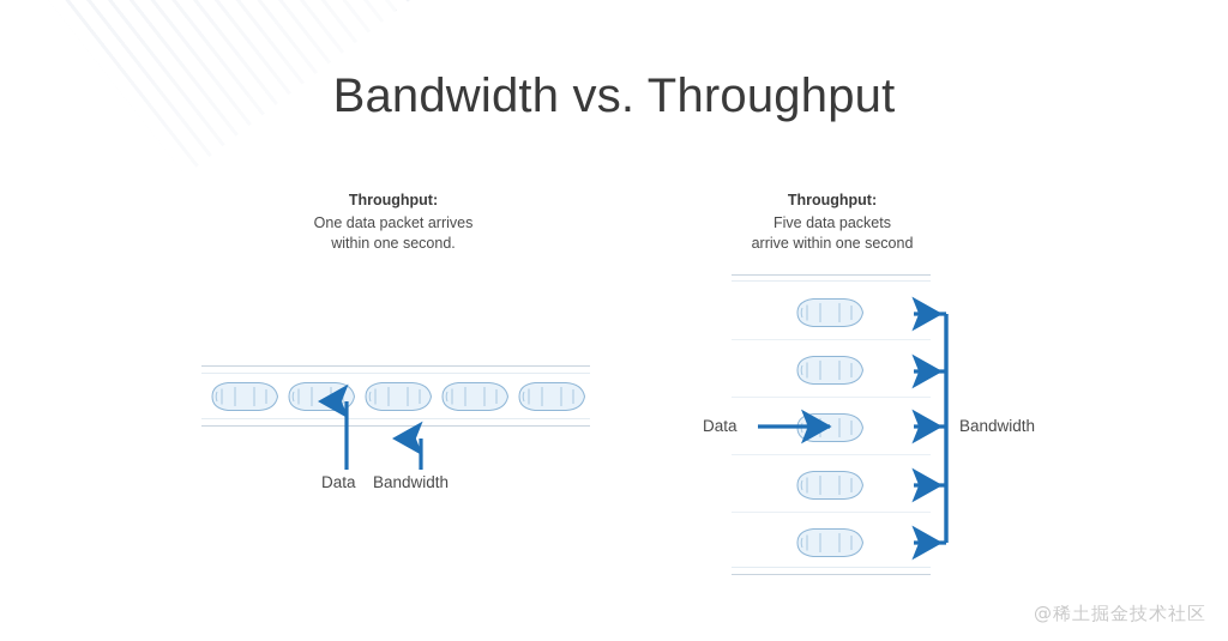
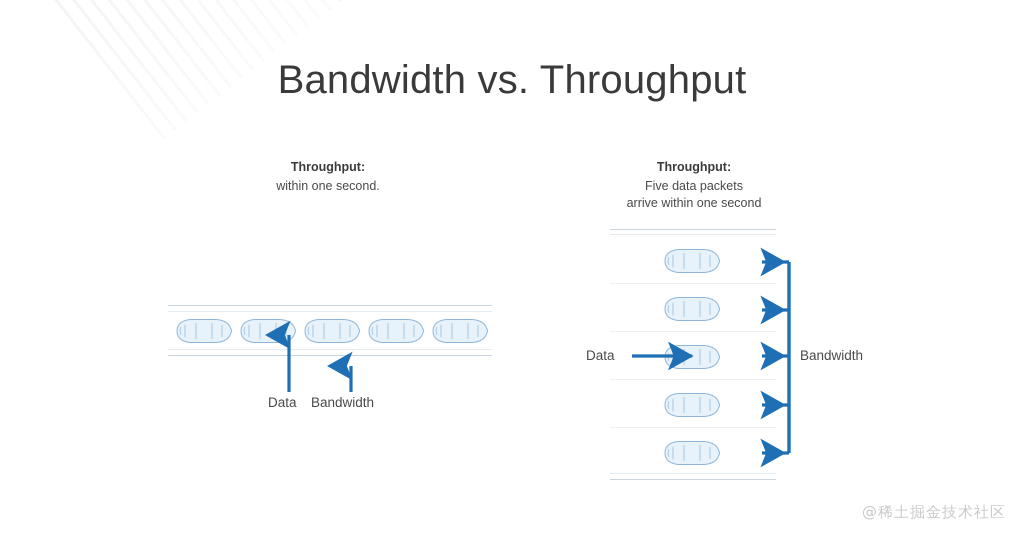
  Bandwidth vs. Throughput
  Throughput:
- One data packet arrives
  within one second.
  Throughput:
  Five data packets
  arrive within one second
  Data
  Bandwidth
  Data
  Bandwidth
  @稀土掘金技术社区
